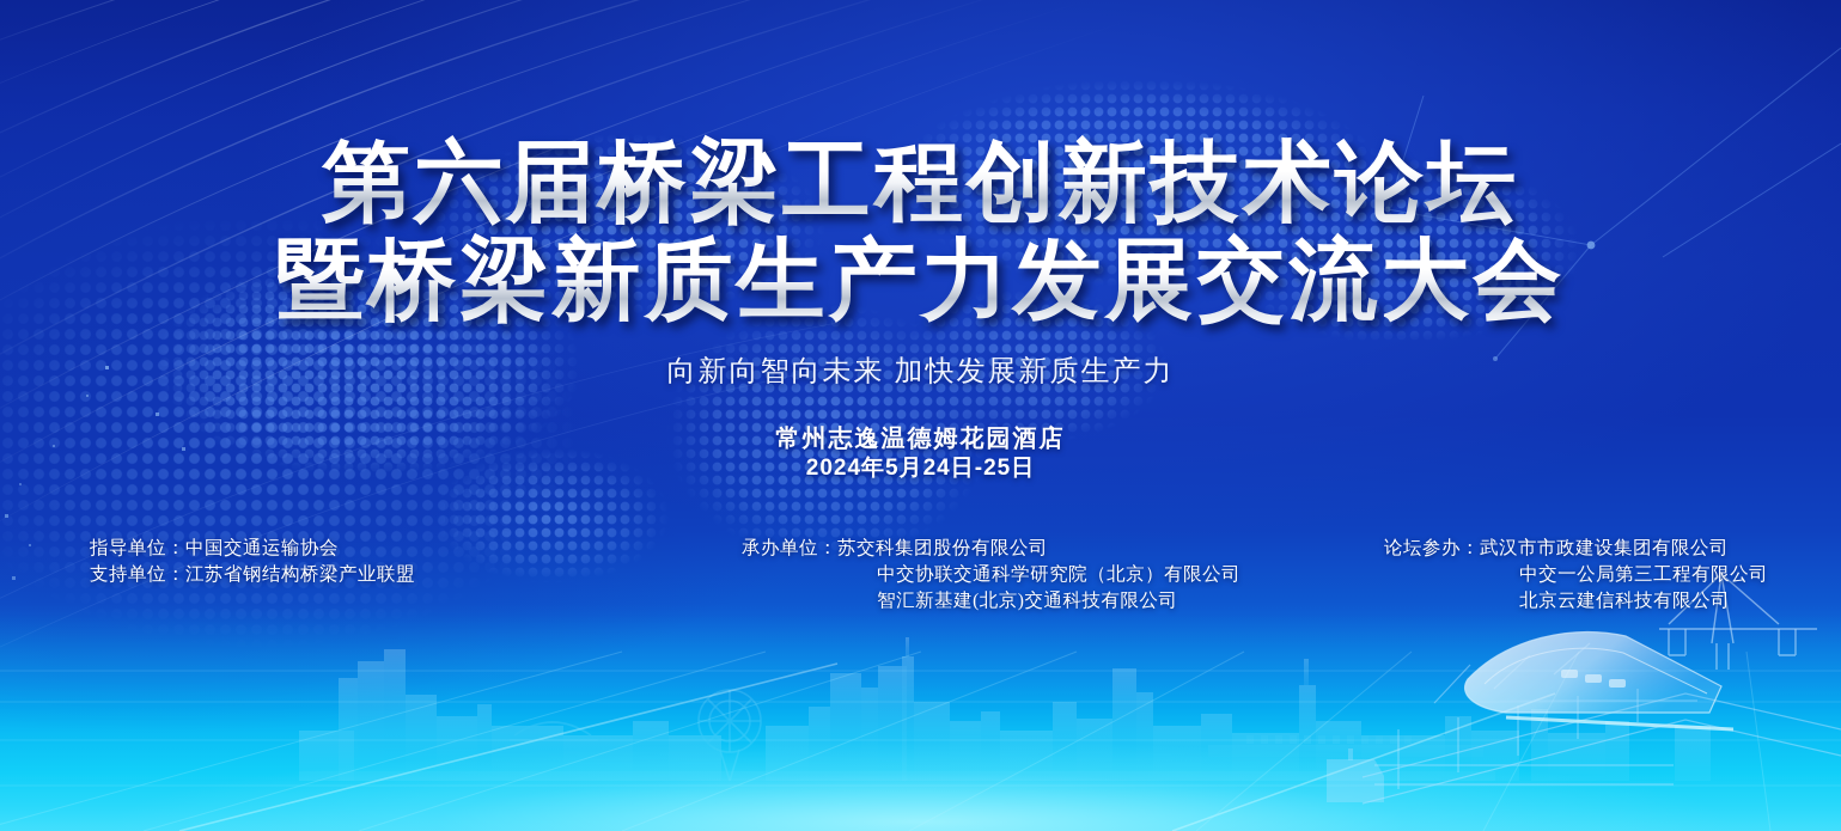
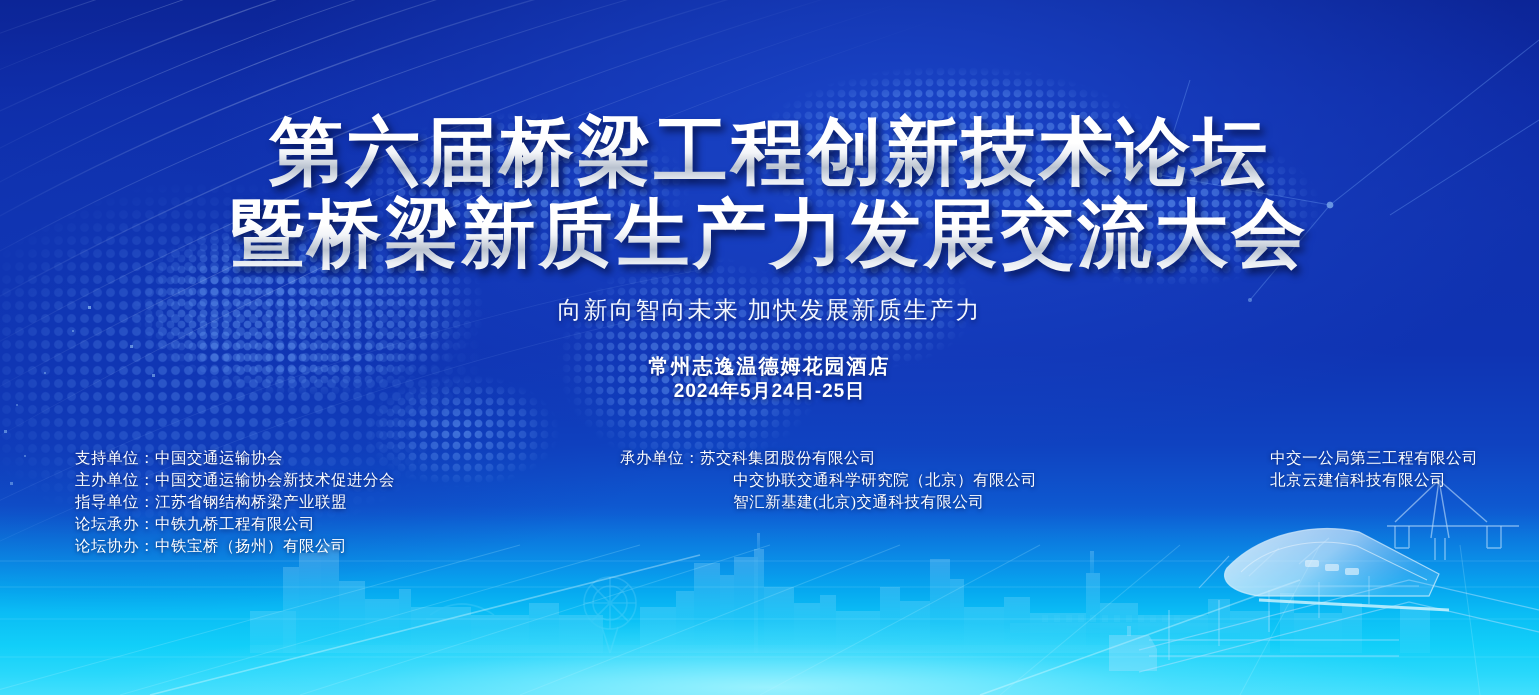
  第六届桥梁工程创新技术论坛
  暨桥梁新质生产力发展交流大会
  向新向智向未来 加快发展新质生产力
  常州志逸温德姆花园酒店
  2024年5月24日-25日
- 指导单位：中国交通运输协会
+ 支持单位：中国交通运输协会
+ 主办单位：中国交通运输协会新技术促进分会
- 支持单位：江苏省钢结构桥梁产业联盟
+ 指导单位：江苏省钢结构桥梁产业联盟
+ 论坛承办：中铁九桥工程有限公司
+ 论坛协办：中铁宝桥（扬州）有限公司
  承办单位：苏交科集团股份有限公司
  中交协联交通科学研究院（北京）有限公司
  智汇新基建(北京)交通科技有限公司
- 论坛参办：武汉市市政建设集团有限公司
  中交一公局第三工程有限公司
  北京云建信科技有限公司
